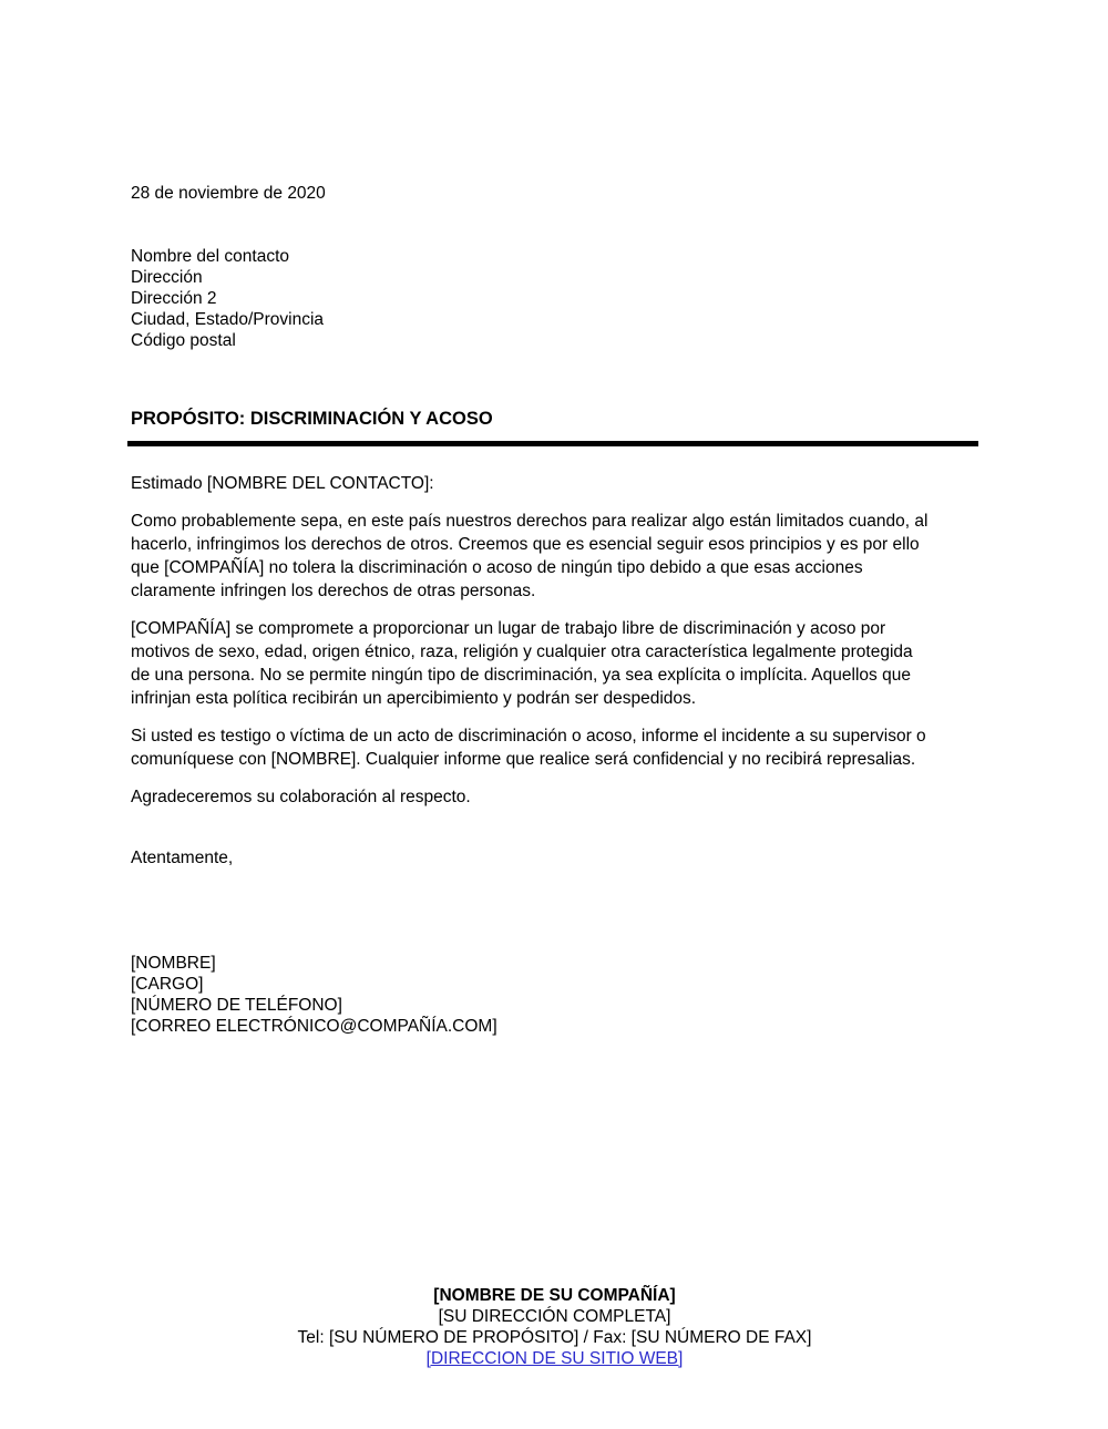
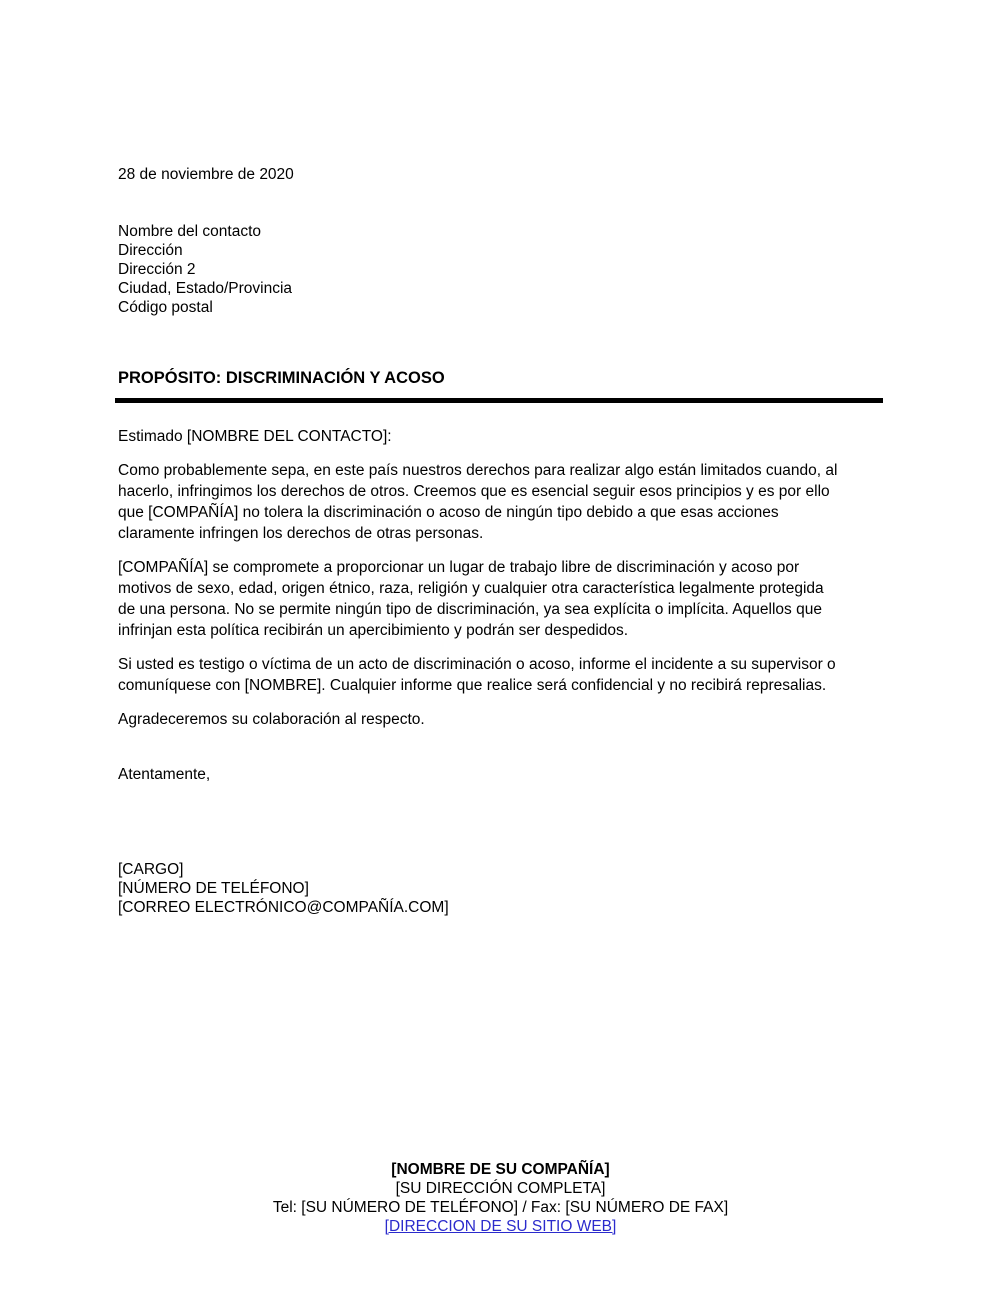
  28 de noviembre de 2020
  Nombre del contacto
  Dirección
  Dirección 2
  Ciudad, Estado/Provincia
  Código postal
  PROPÓSITO: DISCRIMINACIÓN Y ACOSO
  Estimado [NOMBRE DEL CONTACTO]:
  Como probablemente sepa, en este país nuestros derechos para realizar algo están limitados cuando, al
  hacerlo, infringimos los derechos de otros. Creemos que es esencial seguir esos principios y es por ello
  que [COMPAÑÍA] no tolera la discriminación o acoso de ningún tipo debido a que esas acciones
  claramente infringen los derechos de otras personas.
  [COMPAÑÍA] se compromete a proporcionar un lugar de trabajo libre de discriminación y acoso por
  motivos de sexo, edad, origen étnico, raza, religión y cualquier otra característica legalmente protegida
  de una persona. No se permite ningún tipo de discriminación, ya sea explícita o implícita. Aquellos que
  infrinjan esta política recibirán un apercibimiento y podrán ser despedidos.
  Si usted es testigo o víctima de un acto de discriminación o acoso, informe el incidente a su supervisor o
  comuníquese con [NOMBRE]. Cualquier informe que realice será confidencial y no recibirá represalias.
  Agradeceremos su colaboración al respecto.
  Atentamente,
- [NOMBRE]
  [CARGO]
  [NÚMERO DE TELÉFONO]
  [CORREO ELECTRÓNICO@COMPAÑÍA.COM]
  [NOMBRE DE SU COMPAÑÍA]
  [SU DIRECCIÓN COMPLETA]
- Tel: [SU NÚMERO DE PROPÓSITO] / Fax: [SU NÚMERO DE FAX]
+ Tel: [SU NÚMERO DE TELÉFONO] / Fax: [SU NÚMERO DE FAX]
  [DIRECCION DE SU SITIO WEB]
